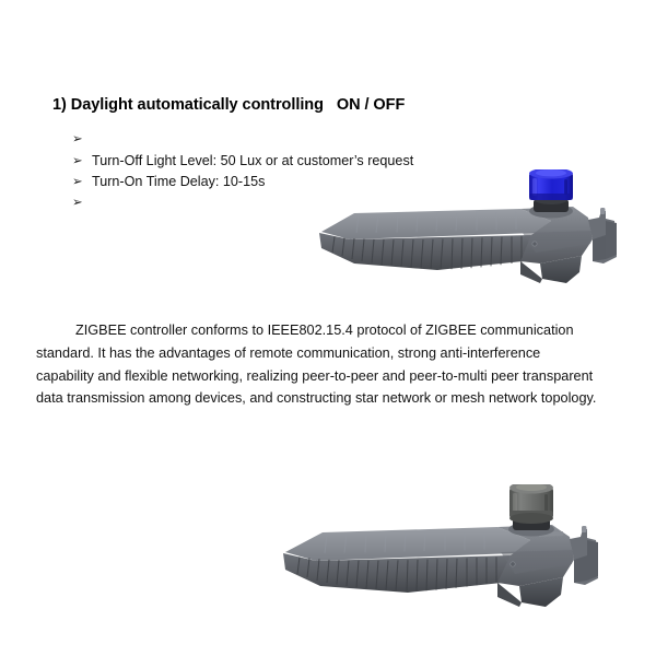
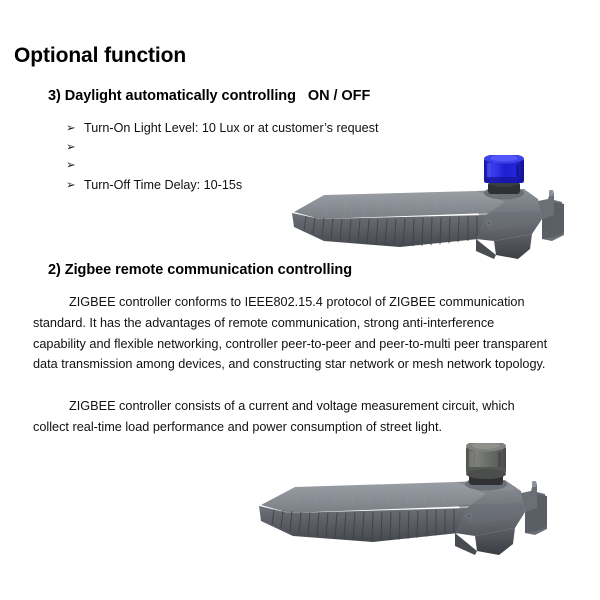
+ Optional function
- 1) Daylight automatically controlling ON / OFF
+ 3) Daylight automatically controlling ON / OFF
  ➢
+ Turn-On Light Level: 10 Lux or at customer’s request
  ➢
- Turn-Off Light Level: 50 Lux or at customer’s request
  ➢
- Turn-On Time Delay: 10-15s
  ➢
+ Turn-Off Time Delay: 10-15s
+ 2) Zigbee remote communication controlling
- ZIGBEE controller conforms to IEEE802.15.4 protocol of ZIGBEE communication standard. It has the advantages of remote communication, strong anti-interference capability and flexible networking, realizing peer-to-peer and peer-to-multi peer transparent data transmission among devices, and constructing star network or mesh network topology.
+ ZIGBEE controller conforms to IEEE802.15.4 protocol of ZIGBEE communication standard. It has the advantages of remote communication, strong anti-interference capability and flexible networking, controller peer-to-peer and peer-to-multi peer transparent data transmission among devices, and constructing star network or mesh network topology.
+ ZIGBEE controller consists of a current and voltage measurement circuit, which collect real-time load performance and power consumption of street light.
